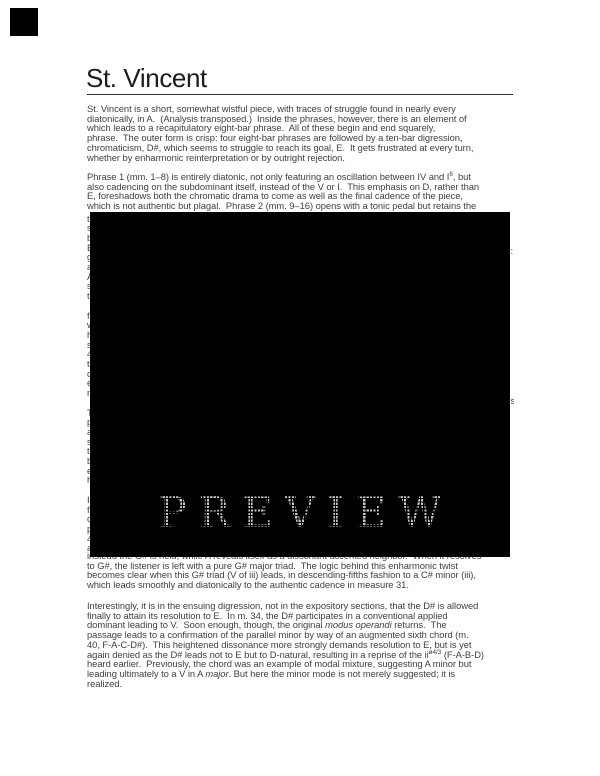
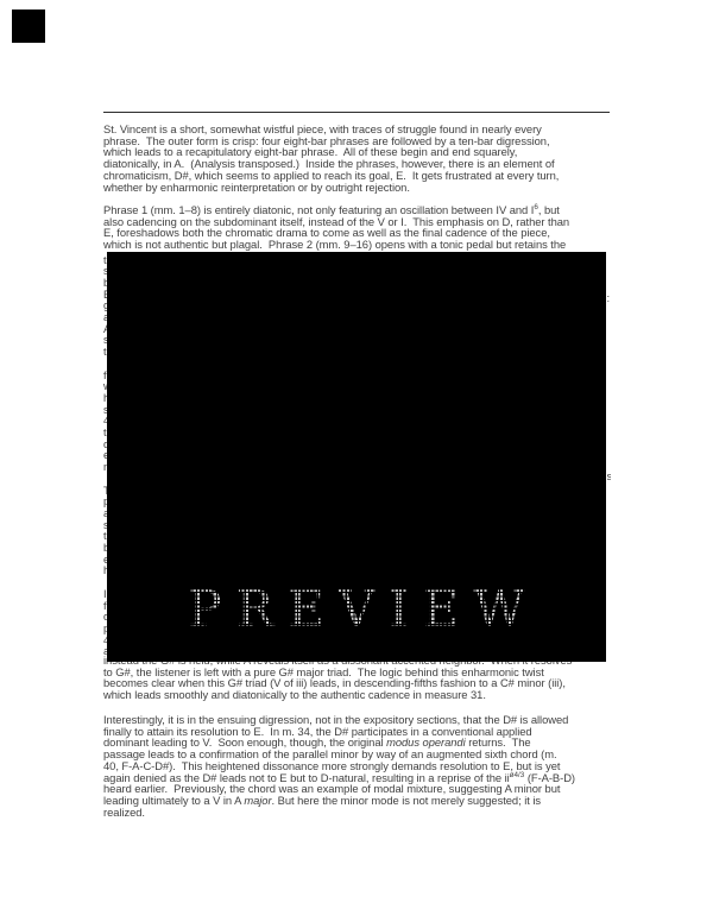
- St. Vincent
  St. Vincent is a short, somewhat wistful piece, with traces of struggle found in nearly every
- diatonically, in A. (Analysis transposed.) Inside the phrases, however, there is an element of
+ phrase. The outer form is crisp: four eight-bar phrases are followed by a ten-bar digression,
  which leads to a recapitulatory eight-bar phrase. All of these begin and end squarely,
- phrase. The outer form is crisp: four eight-bar phrases are followed by a ten-bar digression,
+ diatonically, in A. (Analysis transposed.) Inside the phrases, however, there is an element of
- chromaticism, D#, which seems to struggle to reach its goal, E. It gets frustrated at every turn,
+ chromaticism, D#, which seems to applied to reach its goal, E. It gets frustrated at every turn,
  whether by enharmonic reinterpretation or by outright rejection.
  Phrase 1 (mm. 1–8) is entirely diatonic, not only featuring an oscillation between IV and I , but
  also cadencing on the subdominant itself, instead of the V or I. This emphasis on D, rather than
  E, foreshadows both the chromatic drama to come as well as the final cadence of the piece,
  which is not authentic but plagal. Phrase 2 (mm. 9–16) opens with a tonic pedal but retains the
  to G#, the listener is left with a pure G# major triad. The logic behind this enharmonic twist
  becomes clear when this G# triad (V of iii) leads, in descending-fifths fashion to a C# minor (iii),
  which leads smoothly and diatonically to the authentic cadence in measure 31.
  Interestingly, it is in the ensuing digression, not in the expository sections, that the D# is allowed
  finally to attain its resolution to E. In m. 34, the D# participates in a conventional applied
  dominant leading to V. Soon enough, though, the original modus operandi returns. The
  passage leads to a confirmation of the parallel minor by way of an augmented sixth chord (m.
  40, F-A-C-D#). This heightened dissonance more strongly demands resolution to E, but is yet
  again denied as the D# leads not to E but to D-natural, resulting in a reprise of the ii (F-A-B-D)
  heard earlier. Previously, the chord was an example of modal mixture, suggesting A minor but
  leading ultimately to a V in A major. But here the minor mode is not merely suggested; it is
  realized.
  t
  t
  f
  t
  t
  I
  f
  :
  s
